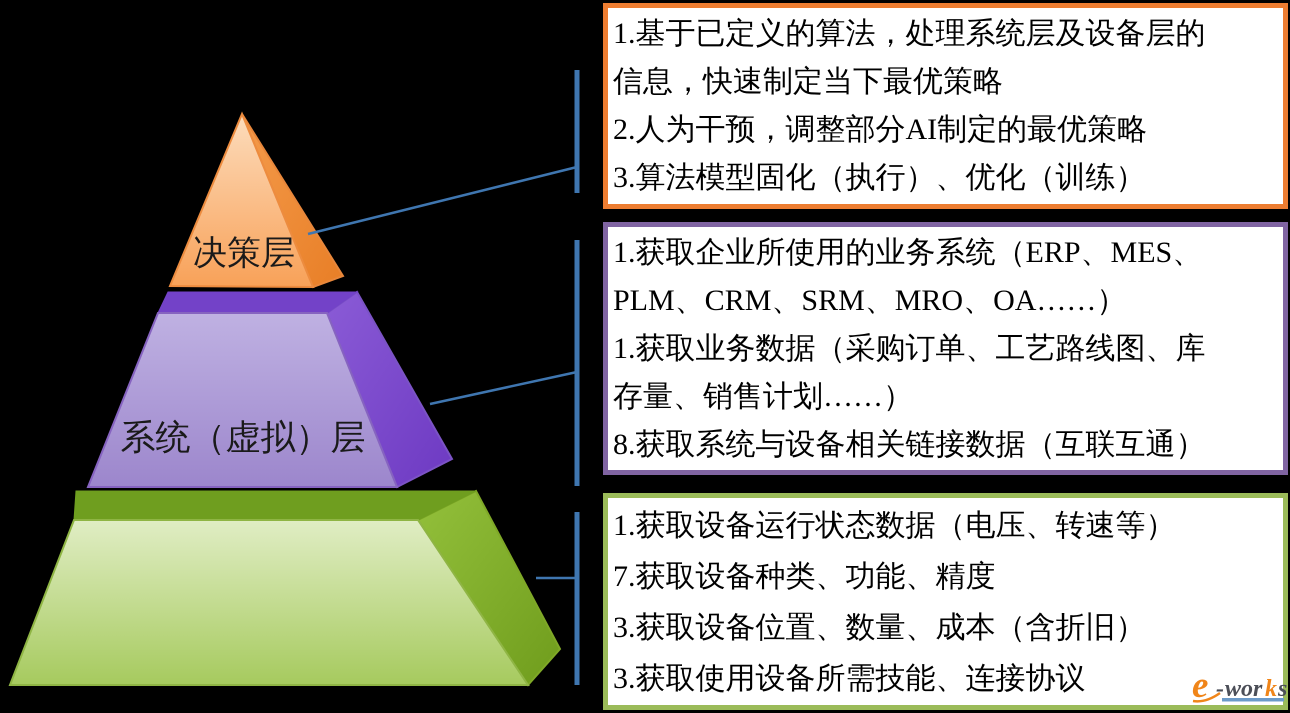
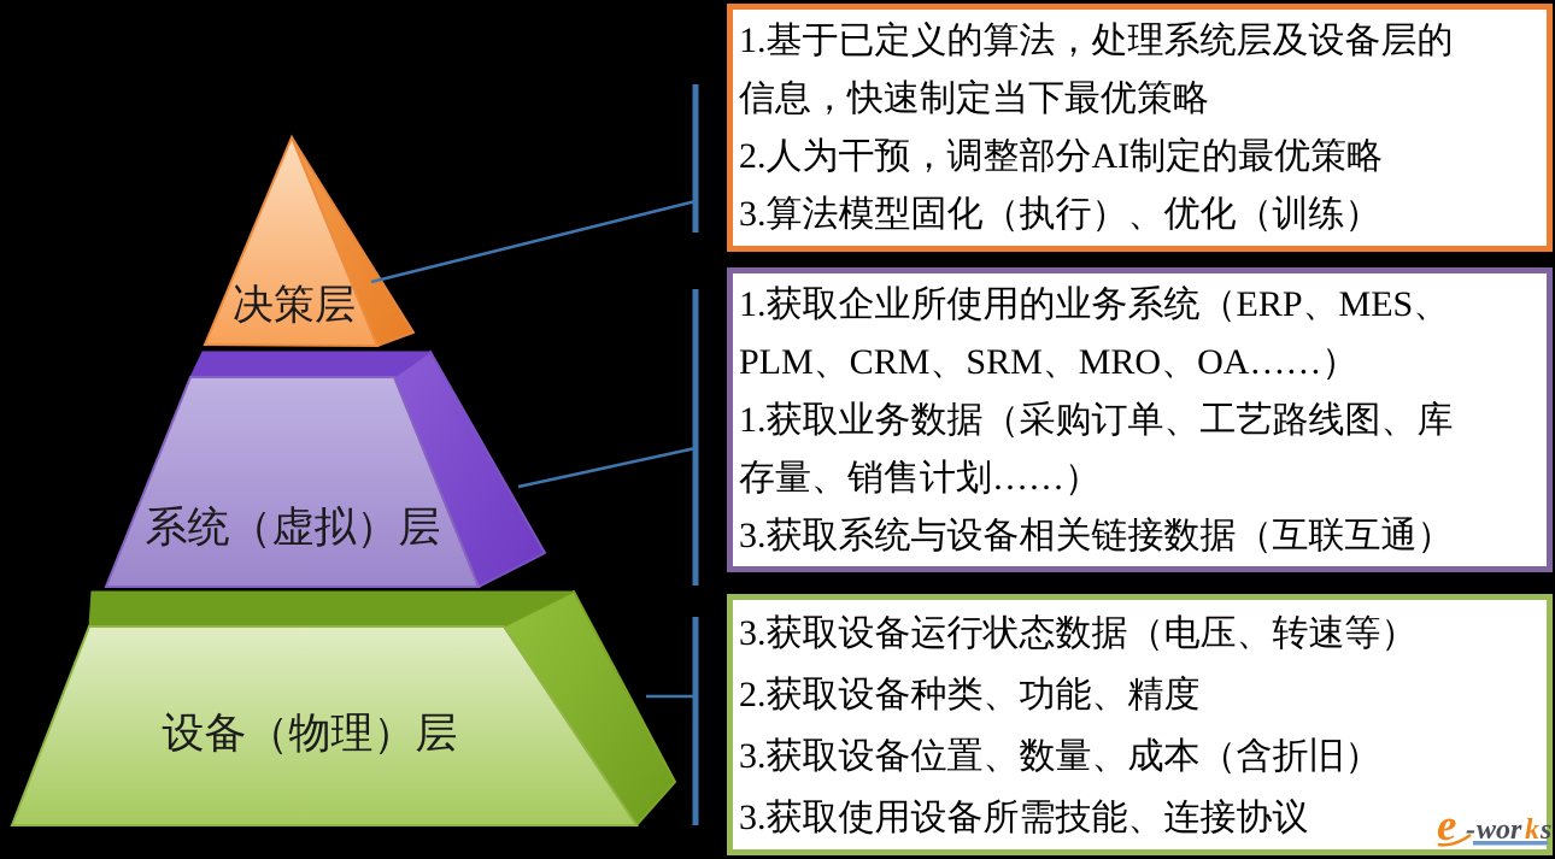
  决策层
  系统（虚拟）层
+ 设备（物理）层
  1.基于已定义的算法，处理系统层及设备层的
  信息，快速制定当下最优策略
  2.人为干预，调整部分AI制定的最优策略
  3.算法模型固化（执行）、优化（训练）
  1.获取企业所使用的业务系统（ERP、MES、
  PLM、CRM、SRM、MRO、OA……）
  1.获取业务数据（采购订单、工艺路线图、库
  存量、销售计划……）
- 8.获取系统与设备相关链接数据（互联互通）
+ 3.获取系统与设备相关链接数据（互联互通）
- 1.获取设备运行状态数据（电压、转速等）
+ 3.获取设备运行状态数据（电压、转速等）
- 7.获取设备种类、功能、精度
+ 2.获取设备种类、功能、精度
  3.获取设备位置、数量、成本（含折旧）
  3.获取使用设备所需技能、连接协议
  e - wor k s
